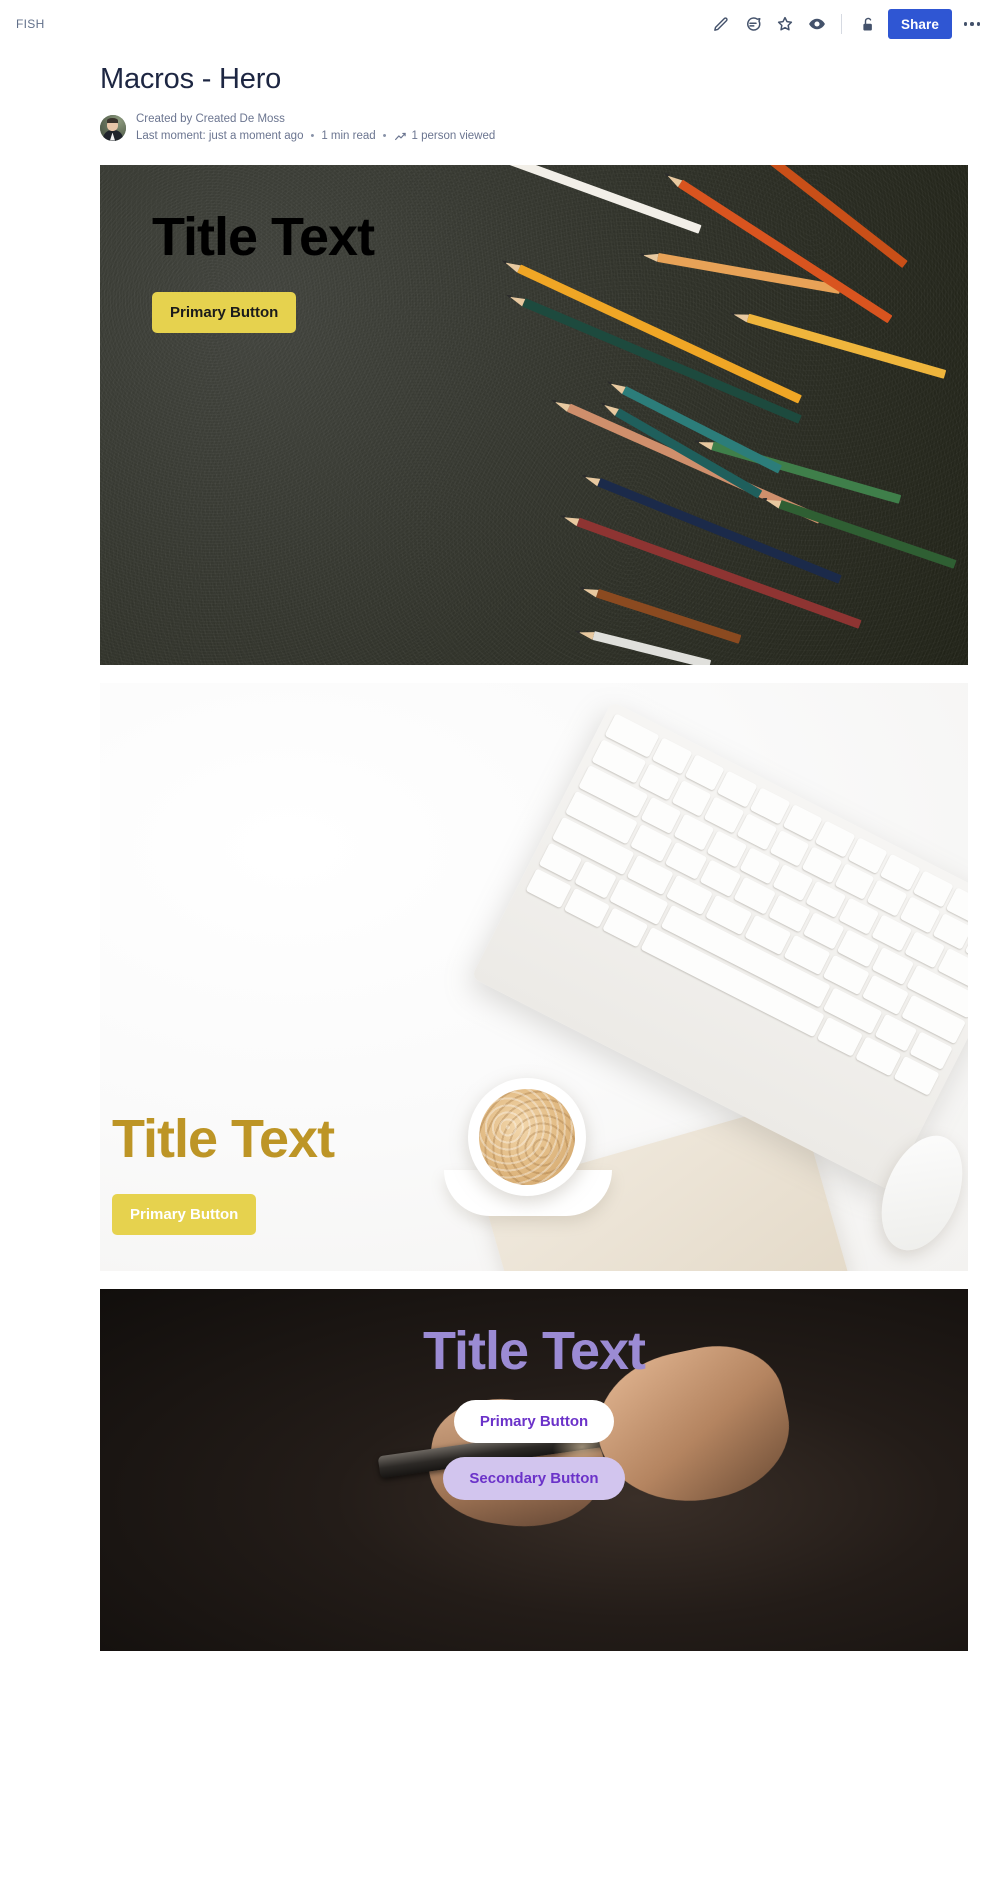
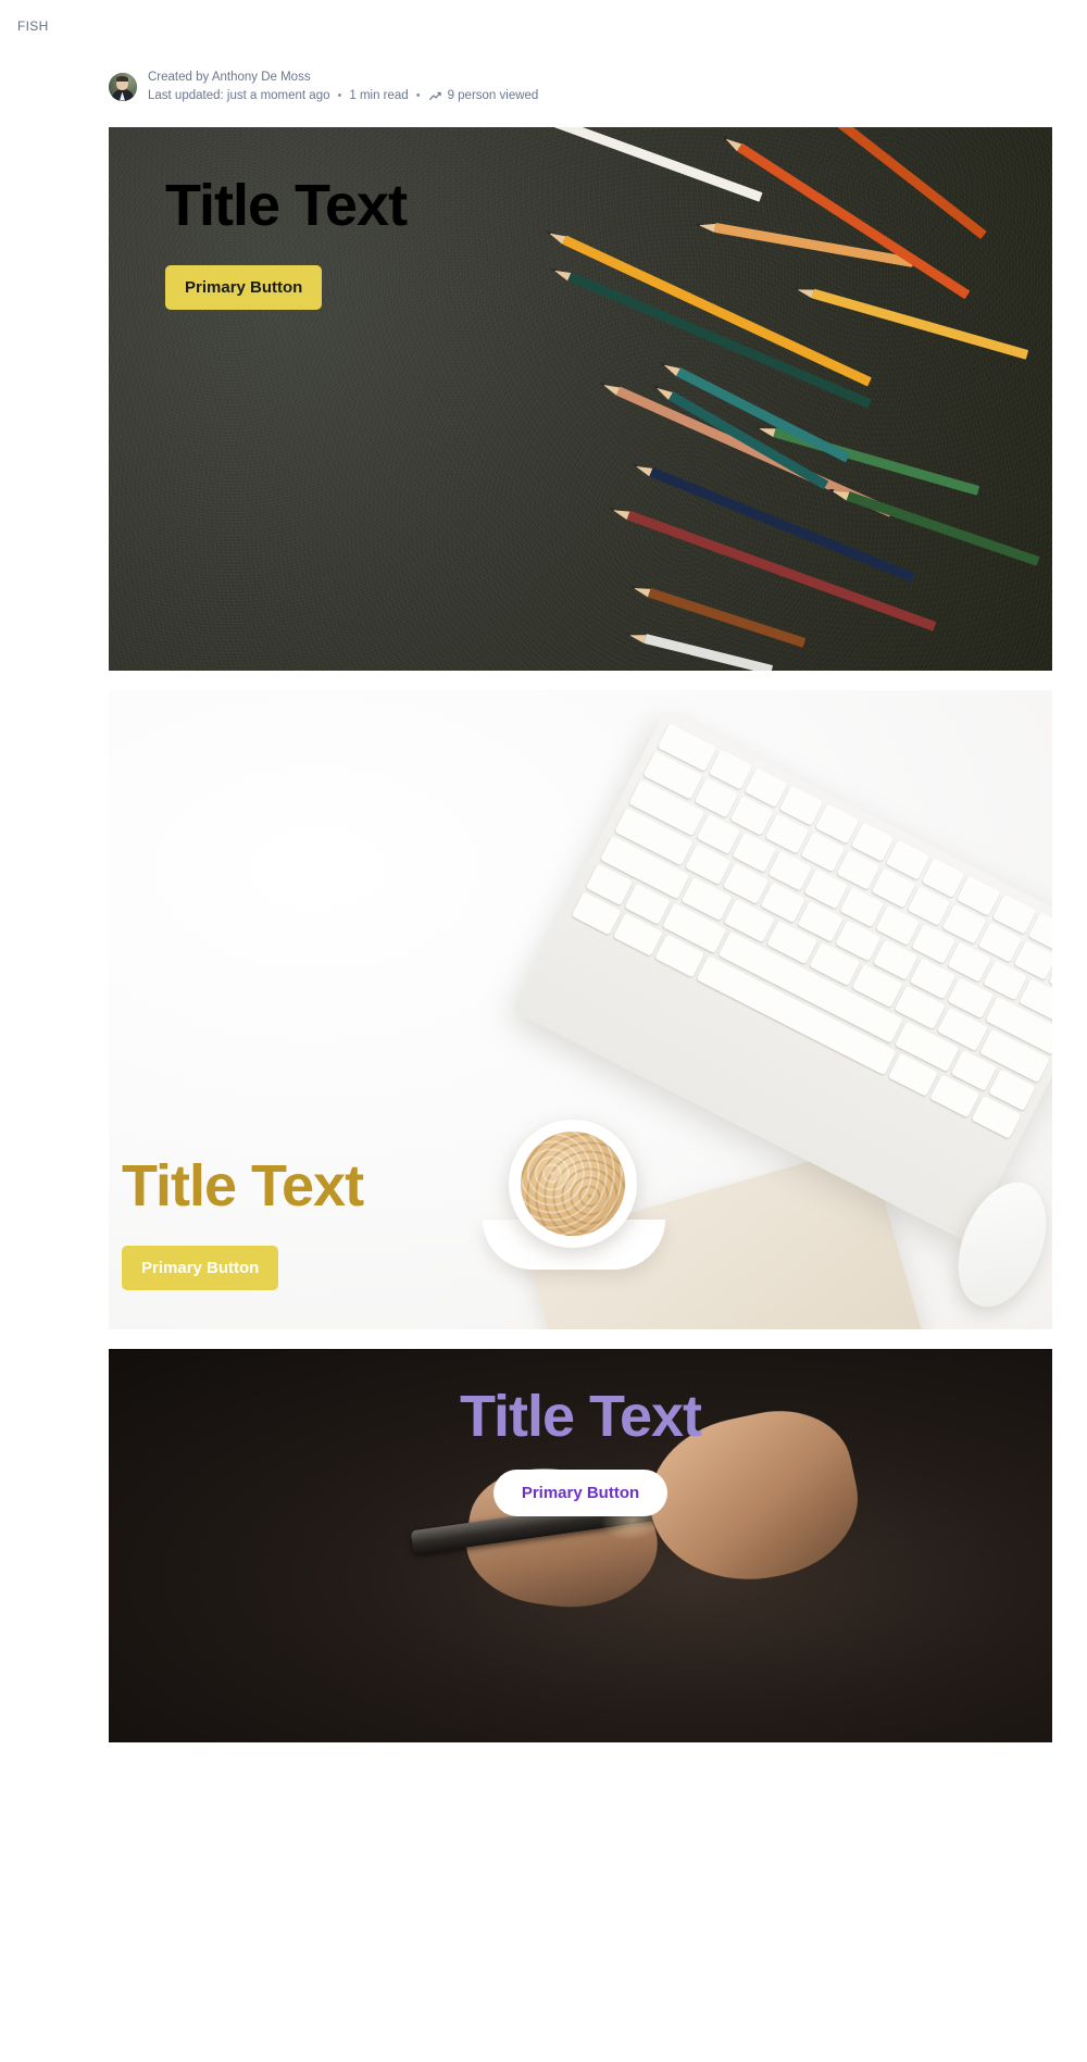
  FISH
- Share
- Macros - Hero
- Created by Created De Moss
+ Created by Anthony De Moss
- Last moment: just a moment ago
+ Last updated: just a moment ago
  •
  1 min read
  •
- 1 person viewed
+ 9 person viewed
  Title Text
  Primary Button
  Title Text
  Primary Button
  Title Text
  Primary Button
- Secondary Button
